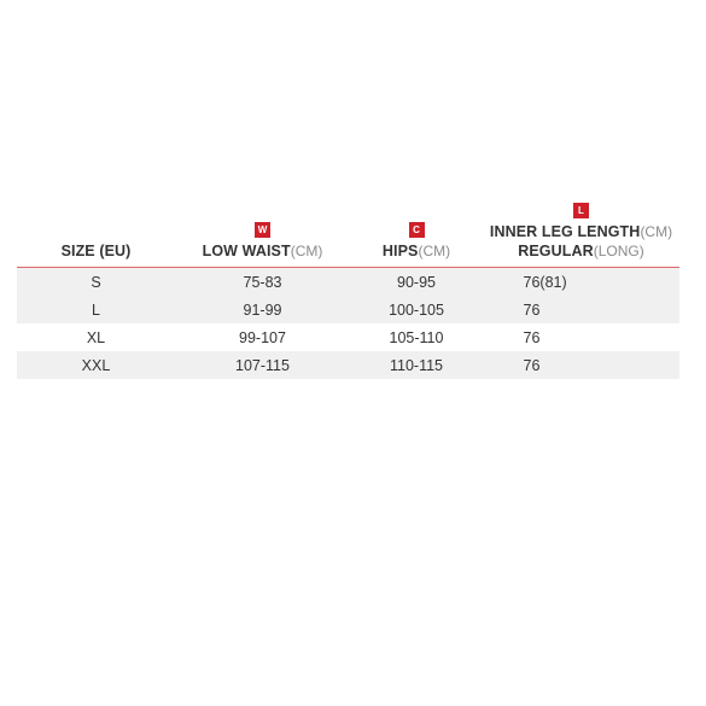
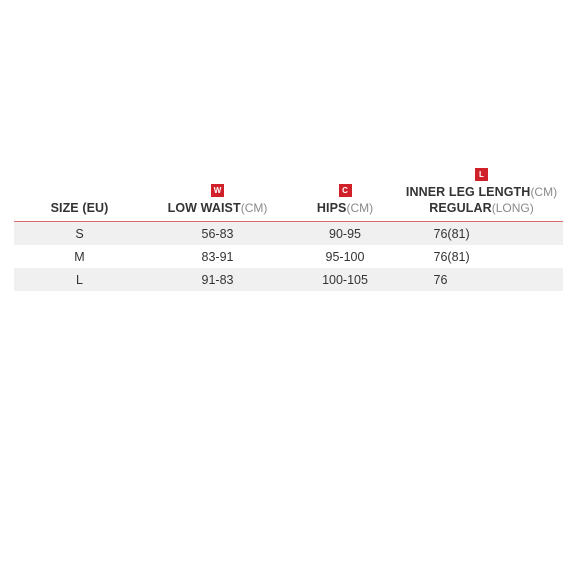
  SIZE (EU)	W LOW WAIST(CM)	C HIPS(CM)	L INNER LEG LENGTH(CM) REGULAR(LONG)
- S	75-83	90-95	76(81)
+ S	56-83	90-95	76(81)
+ M	83-91	95-100	76(81)
- L	91-99	100-105	76
+ L	91-83	100-105	76
- XL	99-107	105-110	76
- XXL	107-115	110-115	76
